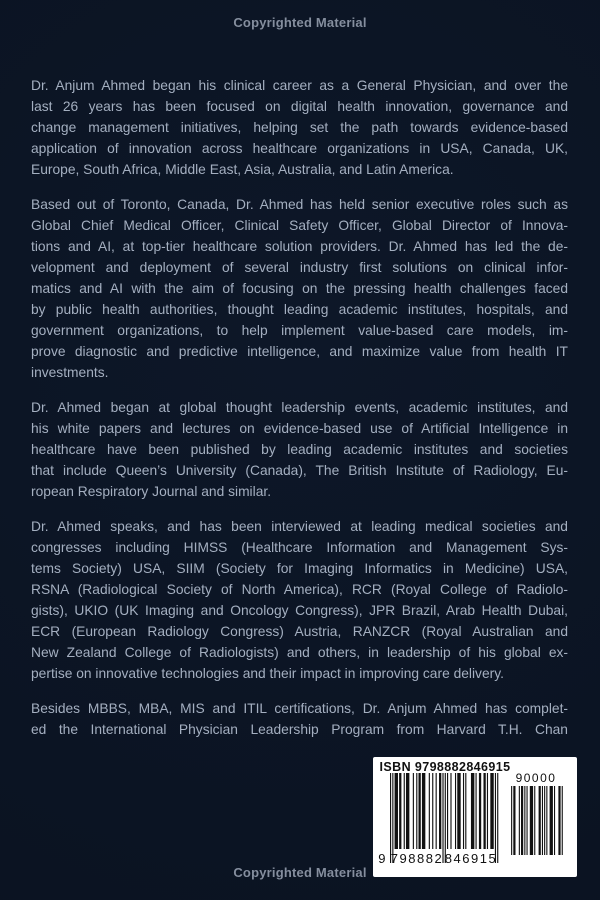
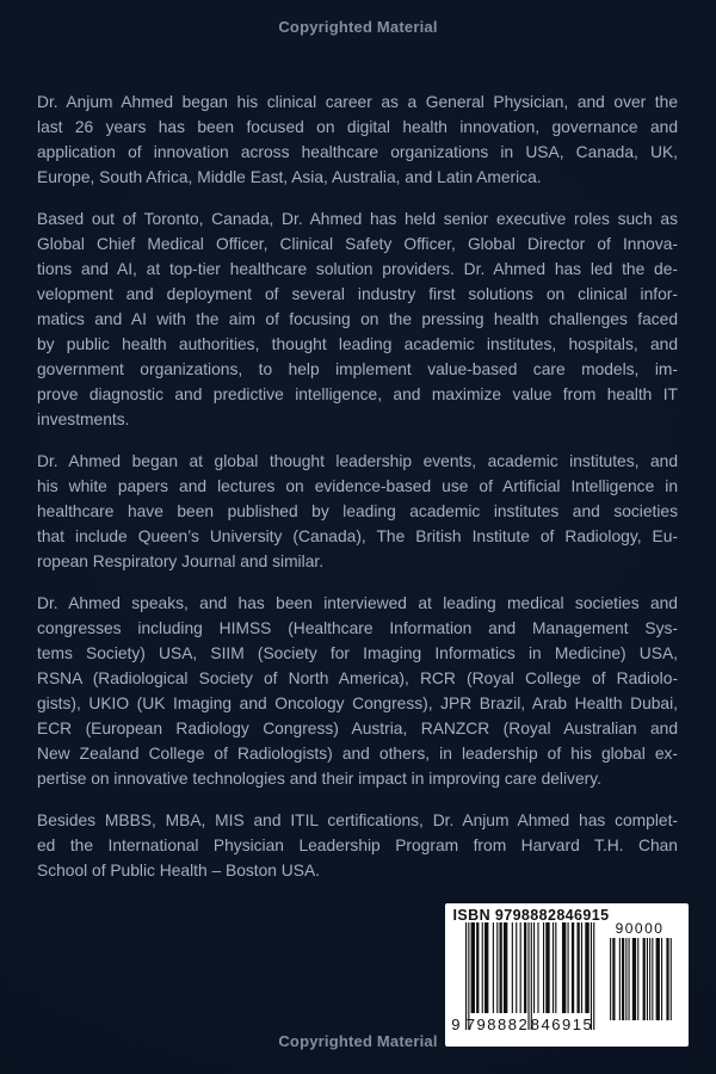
  Copyrighted Material
  Dr. Anjum Ahmed began his clinical career as a General Physician, and over the
  last 26 years has been focused on digital health innovation, governance and
- change management initiatives, helping set the path towards evidence-based
  application of innovation across healthcare organizations in USA, Canada, UK,
  Europe, South Africa, Middle East, Asia, Australia, and Latin America.
  Based out of Toronto, Canada, Dr. Ahmed has held senior executive roles such as
  Global Chief Medical Officer, Clinical Safety Officer, Global Director of Innova-
  tions and AI, at top-tier healthcare solution providers. Dr. Ahmed has led the de-
  velopment and deployment of several industry first solutions on clinical infor-
  matics and AI with the aim of focusing on the pressing health challenges faced
  by public health authorities, thought leading academic institutes, hospitals, and
  government organizations, to help implement value-based care models, im-
  prove diagnostic and predictive intelligence, and maximize value from health IT
  investments.
  Dr. Ahmed began at global thought leadership events, academic institutes, and
  his white papers and lectures on evidence-based use of Artificial Intelligence in
  healthcare have been published by leading academic institutes and societies
  that include Queen’s University (Canada), The British Institute of Radiology, Eu-
  ropean Respiratory Journal and similar.
  Dr. Ahmed speaks, and has been interviewed at leading medical societies and
  congresses including HIMSS (Healthcare Information and Management Sys-
  tems Society) USA, SIIM (Society for Imaging Informatics in Medicine) USA,
  RSNA (Radiological Society of North America), RCR (Royal College of Radiolo-
  gists), UKIO (UK Imaging and Oncology Congress), JPR Brazil, Arab Health Dubai,
  ECR (European Radiology Congress) Austria, RANZCR (Royal Australian and
  New Zealand College of Radiologists) and others, in leadership of his global ex-
  pertise on innovative technologies and their impact in improving care delivery.
  Besides MBBS, MBA, MIS and ITIL certifications, Dr. Anjum Ahmed has complet-
  ed the International Physician Leadership Program from Harvard T.H. Chan
+ School of Public Health – Boston USA.
  ISBN 9798882846915
  9
  798882
  846915
  90000
  Copyrighted Material
